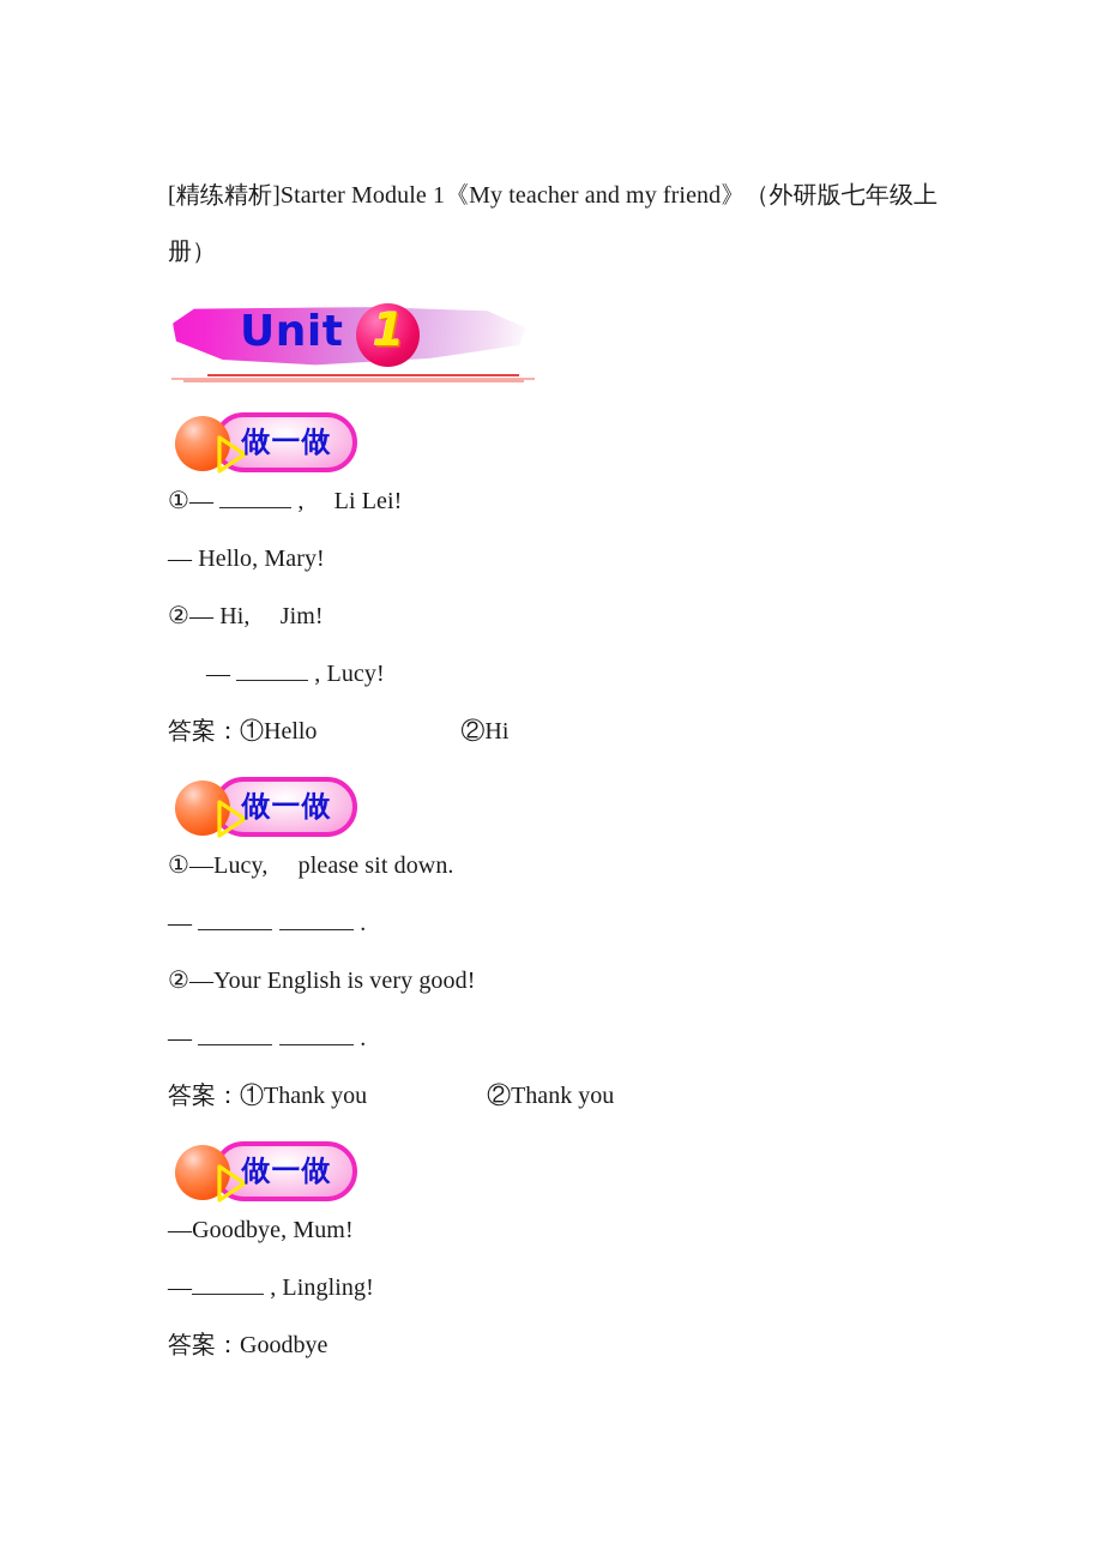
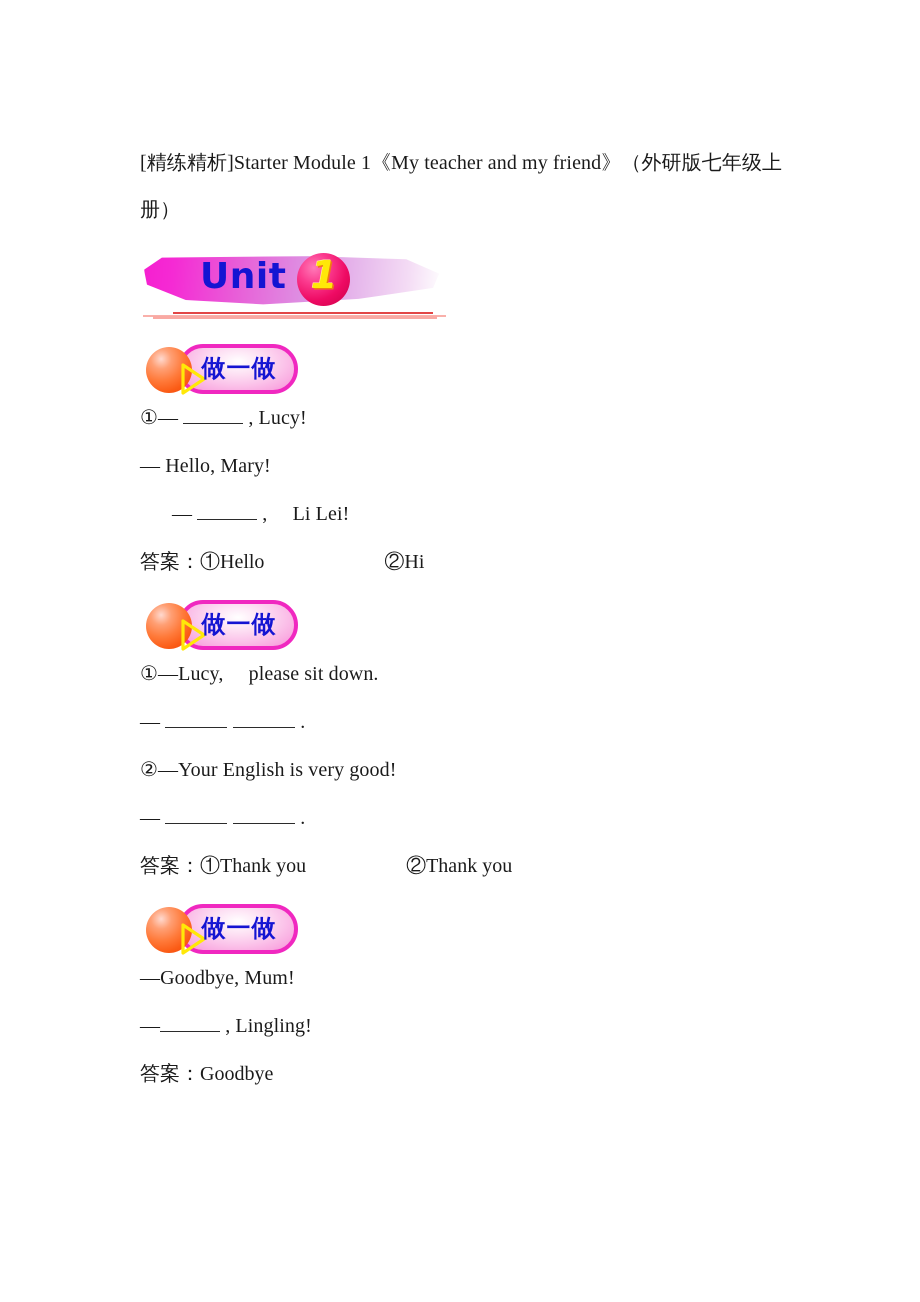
  [精练精析]Starter Module 1《My teacher and my friend》（外研版七年级上册）
  Unit
  1
  做一做
- ①— , Li Lei!
+ ①— , Lucy!
  — Hello, Mary!
- ②— Hi, Jim!
- — , Lucy!
+ — , Li Lei!
  答案：①Hello ②Hi
  做一做
  ①—Lucy, please sit down.
  — .
  ②—Your English is very good!
  — .
  答案：①Thank you ②Thank you
  做一做
  —Goodbye, Mum!
  — , Lingling!
  答案：Goodbye
